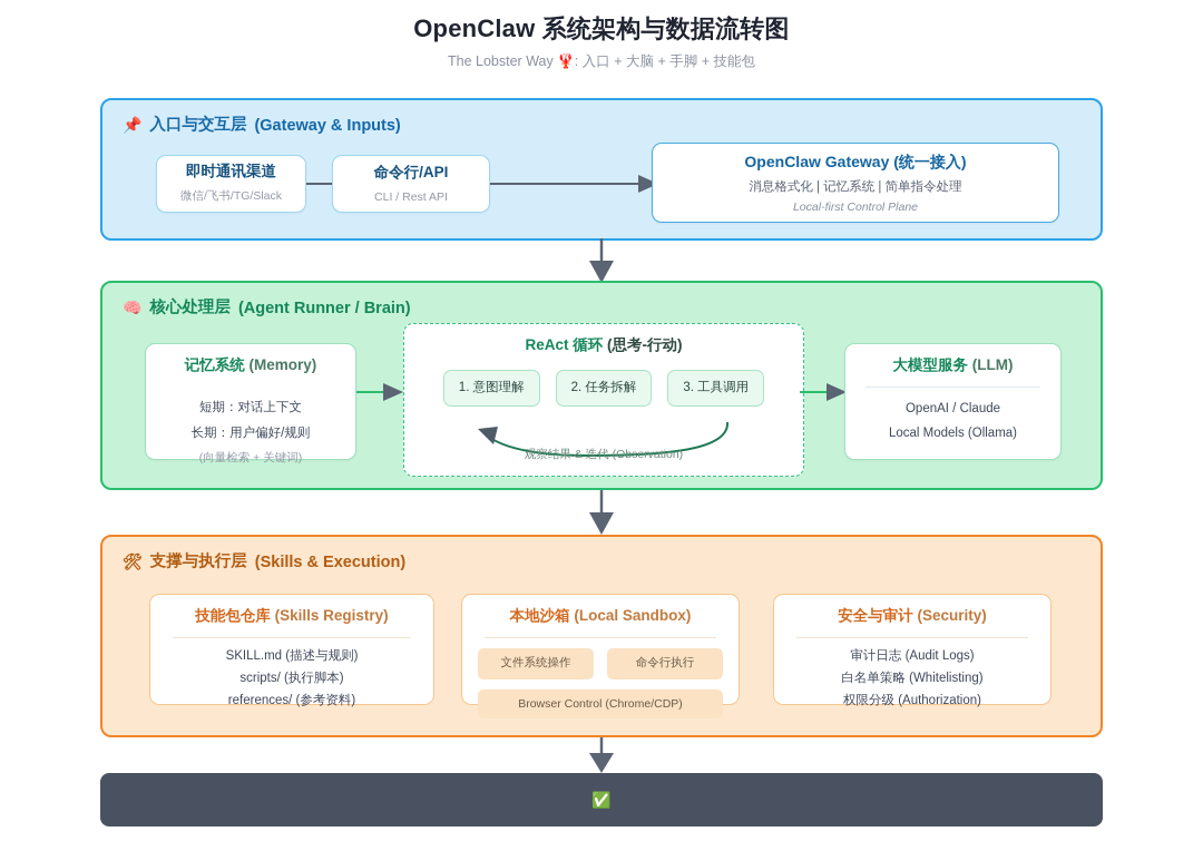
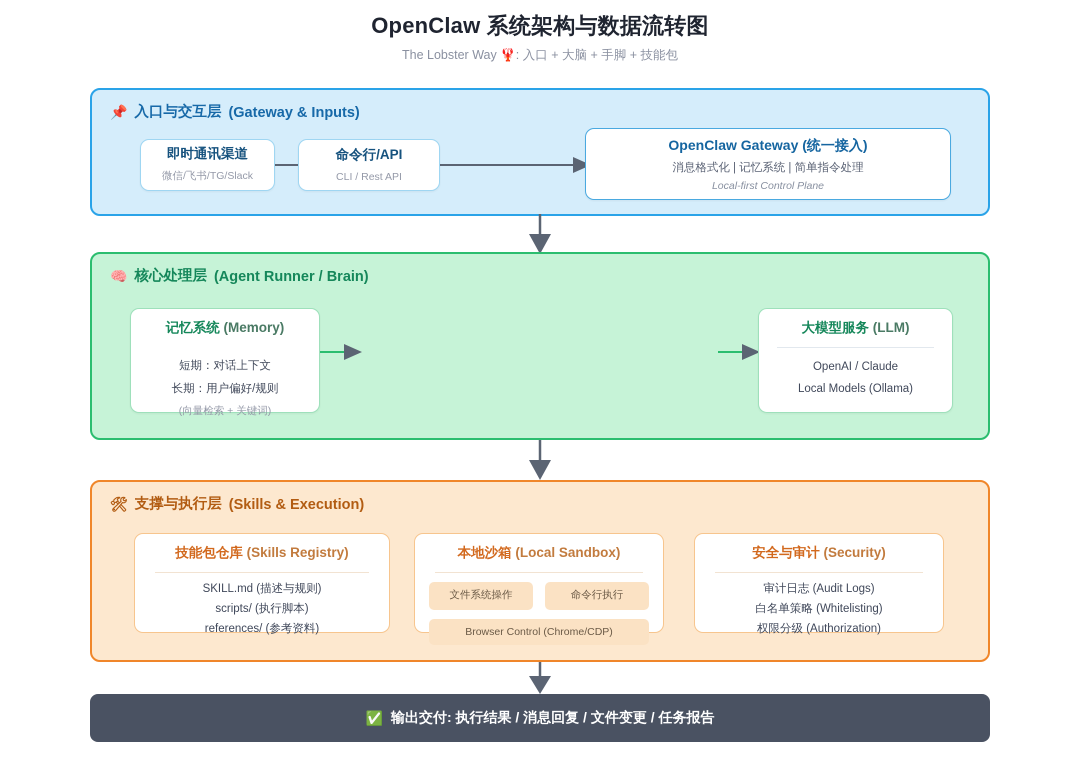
  OpenClaw 系统架构与数据流转图
  The Lobster Way 🦞: 入口 + 大脑 + 手脚 + 技能包
  📌
  入口与交互层
  (Gateway & Inputs)
  即时通讯渠道
  微信/飞书/TG/Slack
  命令行/API
  CLI / Rest API
  OpenClaw Gateway (统一接入)
  消息格式化 | 记忆系统 | 简单指令处理
  Local-first Control Plane
  🧠
  核心处理层
  (Agent Runner / Brain)
  记忆系统 (Memory)
  短期：对话上下文
  长期：用户偏好/规则
  (向量检索 + 关键词)
- ReAct 循环 (思考-行动)
- 1. 意图理解
- 2. 任务拆解
- 3. 工具调用
- 观察结果 & 迭代 (Observation)
  大模型服务 (LLM)
  OpenAI / Claude
  Local Models (Ollama)
  🛠
  支撑与执行层
  (Skills & Execution)
  技能包仓库 (Skills Registry)
  SKILL.md (描述与规则)
  scripts/ (执行脚本)
  references/ (参考资料)
  本地沙箱 (Local Sandbox)
  文件系统操作
  命令行执行
  Browser Control (Chrome/CDP)
  安全与审计 (Security)
  审计日志 (Audit Logs)
  白名单策略 (Whitelisting)
  权限分级 (Authorization)
  ✅
+ 输出交付: 执行结果 / 消息回复 / 文件变更 / 任务报告
